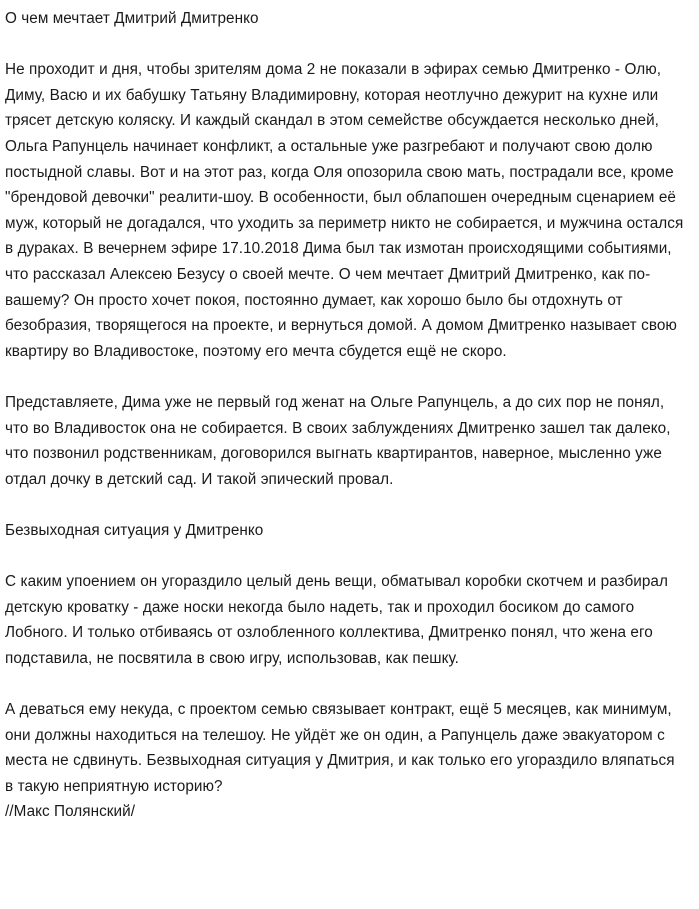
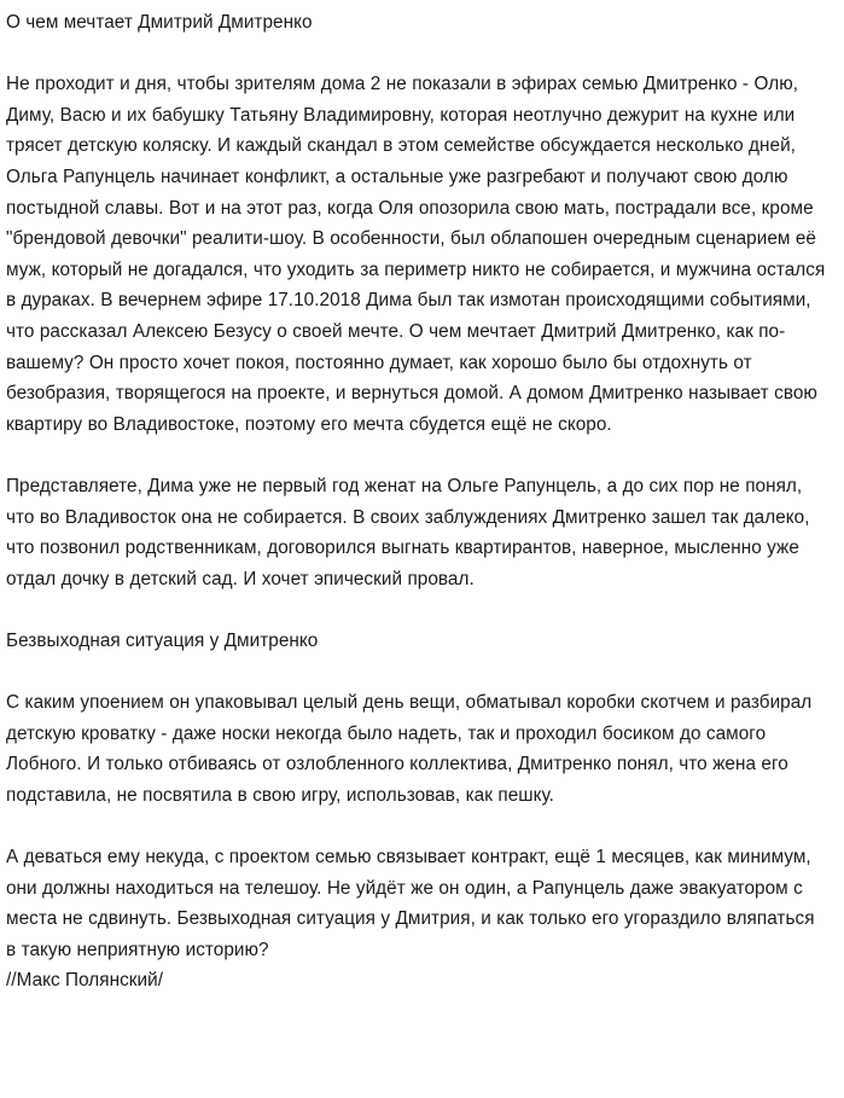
  О чем мечтает Дмитрий Дмитренко
  Не проходит и дня, чтобы зрителям дома 2 не показали в эфирах семью Дмитренко - Олю, Диму, Васю и их бабушку Татьяну Владимировну, которая неотлучно дежурит на кухне или трясет детскую коляску. И каждый скандал в этом семействе обсуждается несколько дней, Ольга Рапунцель начинает конфликт, а остальные уже разгребают и получают свою долю постыдной славы. Вот и на этот раз, когда Оля опозорила свою мать, пострадали все, кроме "брендовой девочки" реалити-шоу. В особенности, был облапошен очередным сценарием её муж, который не догадался, что уходить за периметр никто не собирается, и мужчина остался в дураках. В вечернем эфире 17.10.2018 Дима был так измотан происходящими событиями, что рассказал Алексею Безусу о своей мечте. О чем мечтает Дмитрий Дмитренко, как по-вашему? Он просто хочет покоя, постоянно думает, как хорошо было бы отдохнуть от безобразия, творящегося на проекте, и вернуться домой. А домом Дмитренко называет свою квартиру во Владивостоке, поэтому его мечта сбудется ещё не скоро.
- Представляете, Дима уже не первый год женат на Ольге Рапунцель, а до сих пор не понял, что во Владивосток она не собирается. В своих заблуждениях Дмитренко зашел так далеко, что позвонил родственникам, договорился выгнать квартирантов, наверное, мысленно уже отдал дочку в детский сад. И такой эпический провал.
+ Представляете, Дима уже не первый год женат на Ольге Рапунцель, а до сих пор не понял, что во Владивосток она не собирается. В своих заблуждениях Дмитренко зашел так далеко, что позвонил родственникам, договорился выгнать квартирантов, наверное, мысленно уже отдал дочку в детский сад. И хочет эпический провал.
  Безвыходная ситуация у Дмитренко
- С каким упоением он угораздило целый день вещи, обматывал коробки скотчем и разбирал детскую кроватку - даже носки некогда было надеть, так и проходил босиком до самого Лобного. И только отбиваясь от озлобленного коллектива, Дмитренко понял, что жена его подставила, не посвятила в свою игру, использовав, как пешку.
+ С каким упоением он упаковывал целый день вещи, обматывал коробки скотчем и разбирал детскую кроватку - даже носки некогда было надеть, так и проходил босиком до самого Лобного. И только отбиваясь от озлобленного коллектива, Дмитренко понял, что жена его подставила, не посвятила в свою игру, использовав, как пешку.
- А деваться ему некуда, с проектом семью связывает контракт, ещё 5 месяцев, как минимум, они должны находиться на телешоу. Не уйдёт же он один, а Рапунцель даже эвакуатором с места не сдвинуть. Безвыходная ситуация у Дмитрия, и как только его угораздило вляпаться в такую неприятную историю?
+ А деваться ему некуда, с проектом семью связывает контракт, ещё 1 месяцев, как минимум, они должны находиться на телешоу. Не уйдёт же он один, а Рапунцель даже эвакуатором с места не сдвинуть. Безвыходная ситуация у Дмитрия, и как только его угораздило вляпаться в такую неприятную историю?
  //Макс Полянский/
